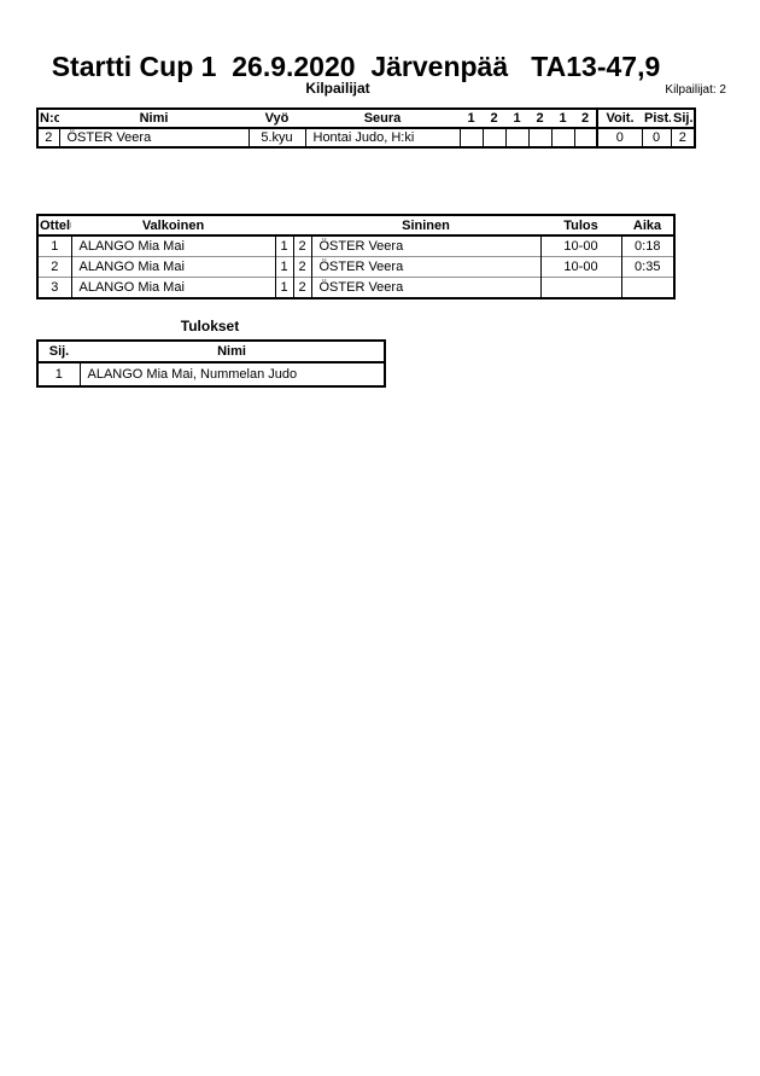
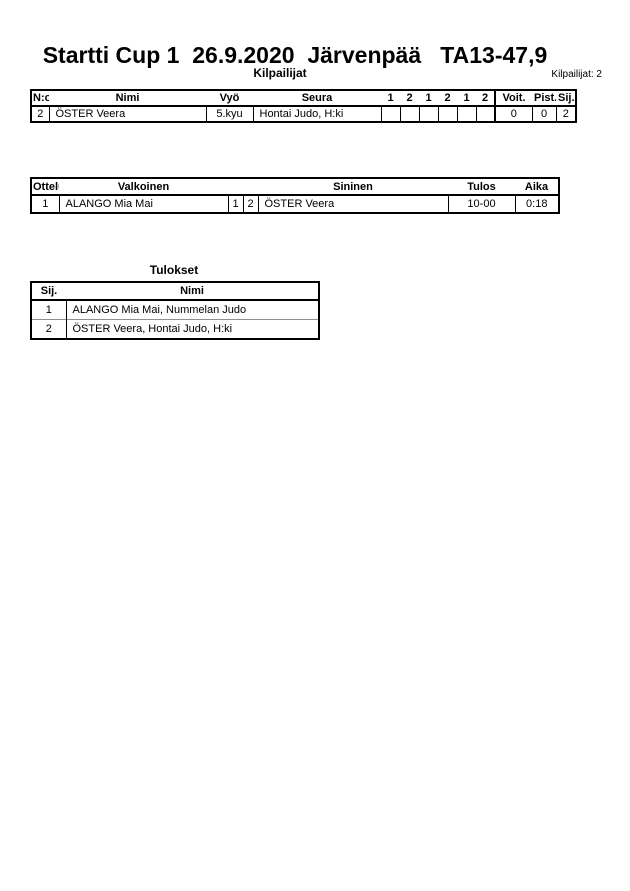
  Startti Cup 1 26.9.2020 Järvenpää TA13-47,9
  Kilpailijat
  Kilpailijat: 2
  N:o	Nimi	Vyö	Seura	1	2	1	2	1	2	Voit.	Pist.	Sij.
  2	ÖSTER Veera	5.kyu	Hontai Judo, H:ki							0	0	2
  Ottel	Valkoinen			Sininen	Tulos	Aika
  1	ALANGO Mia Mai	1	2	ÖSTER Veera	10-00	0:18
- 2	ALANGO Mia Mai	1	2	ÖSTER Veera	10-00	0:35
- 3	ALANGO Mia Mai	1	2	ÖSTER Veera
  Tulokset
  Sij.	Nimi
  1	ALANGO Mia Mai, Nummelan Judo
+ 2	ÖSTER Veera, Hontai Judo, H:ki
